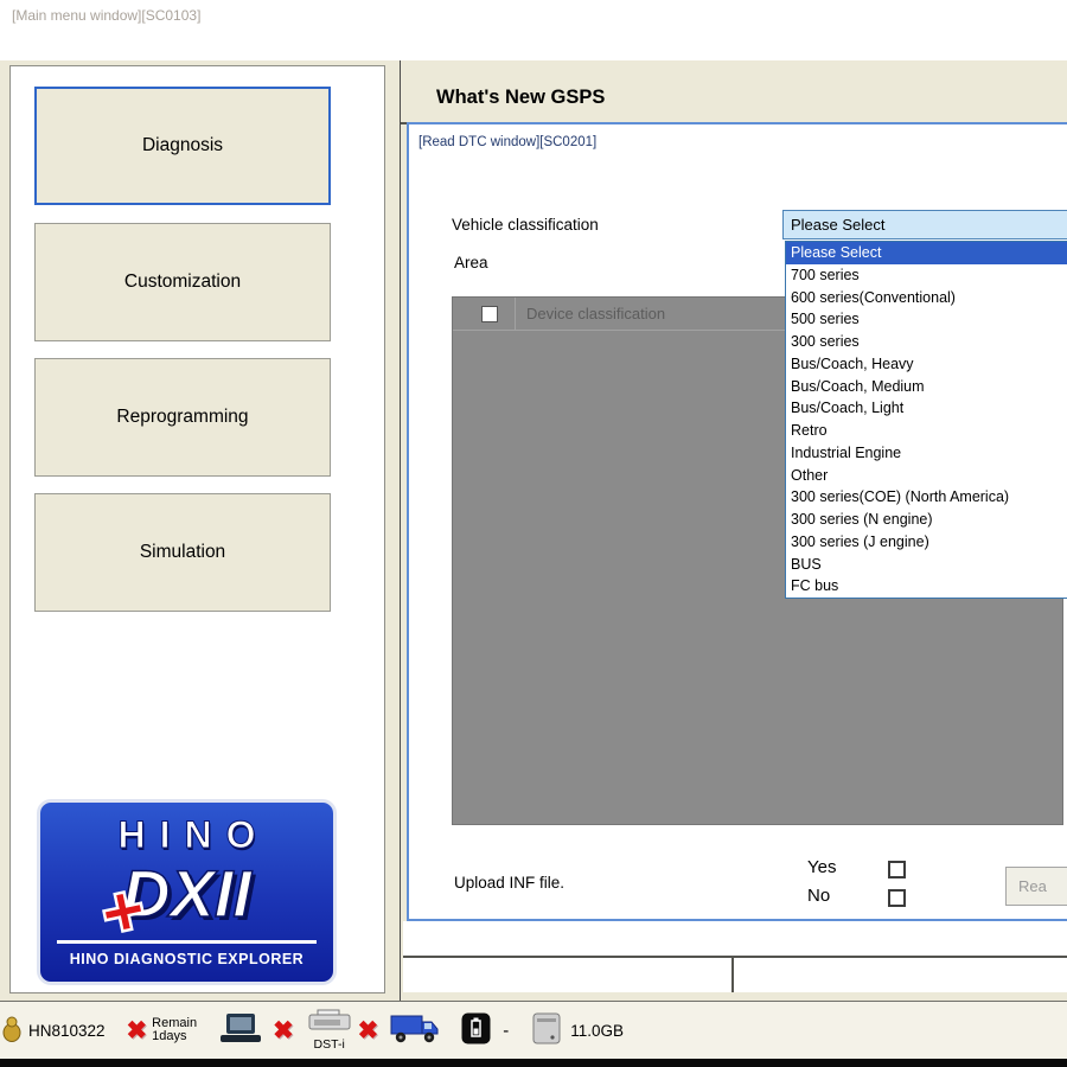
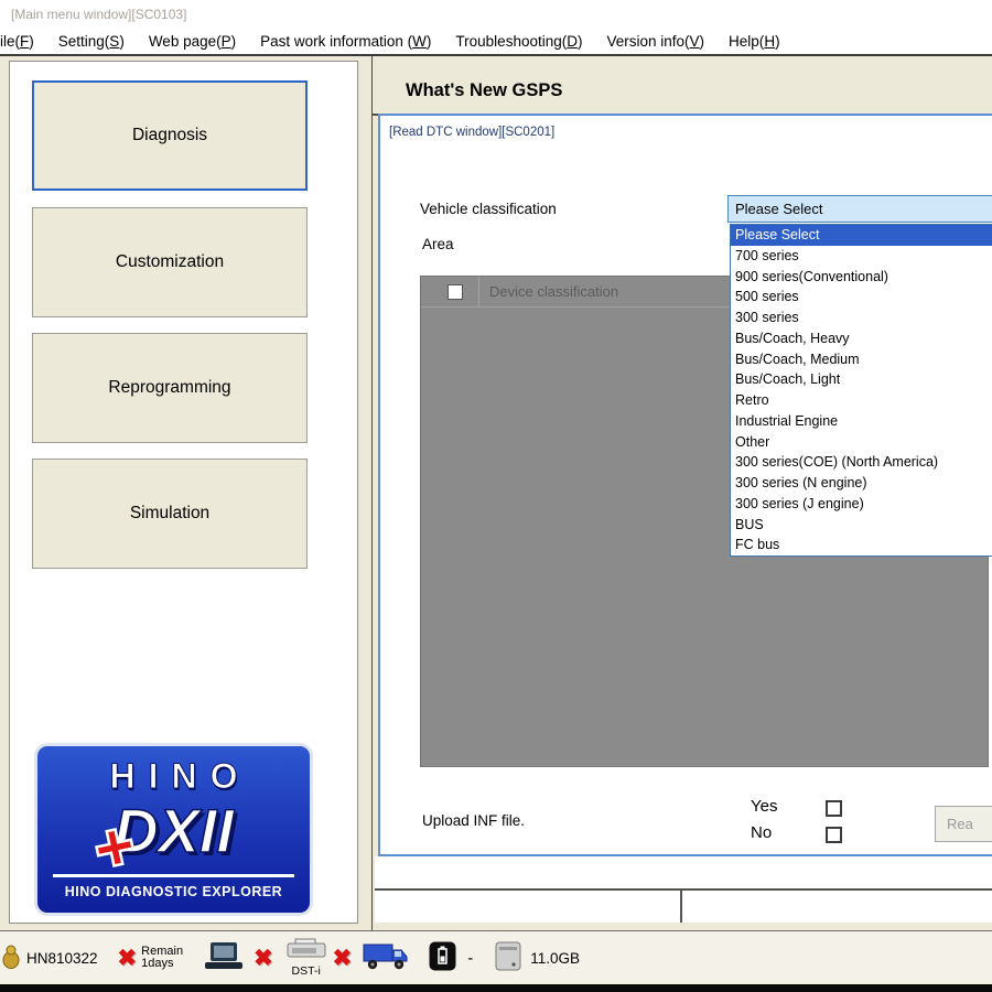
  [Main menu window][SC0103]
+ ile(F)
+ Setting(S)
+ Web page(P)
+ Past work information (W)
+ Troubleshooting(D)
+ Version info(V)
+ Help(H)
  Diagnosis
  Customization
  Reprogramming
  Simulation
  HINO
  DXII
  HINO DIAGNOSTIC EXPLORER
  What's New GSPS
  [Read DTC window][SC0201]
  Vehicle classification
  Area
  Please Select
  Please Select
  700 series
- 600 series(Conventional)
+ 900 series(Conventional)
  500 series
  300 series
  Bus/Coach, Heavy
  Bus/Coach, Medium
  Bus/Coach, Light
  Retro
  Industrial Engine
  Other
  300 series(COE) (North America)
  300 series (N engine)
  300 series (J engine)
  BUS
  FC bus
  Device classification
  Upload INF file.
  Yes
  No
  Rea
  HN810322
  ✖
  Remain
  1days
  ✖
  DST-i
  ✖
  -
  11.0GB
